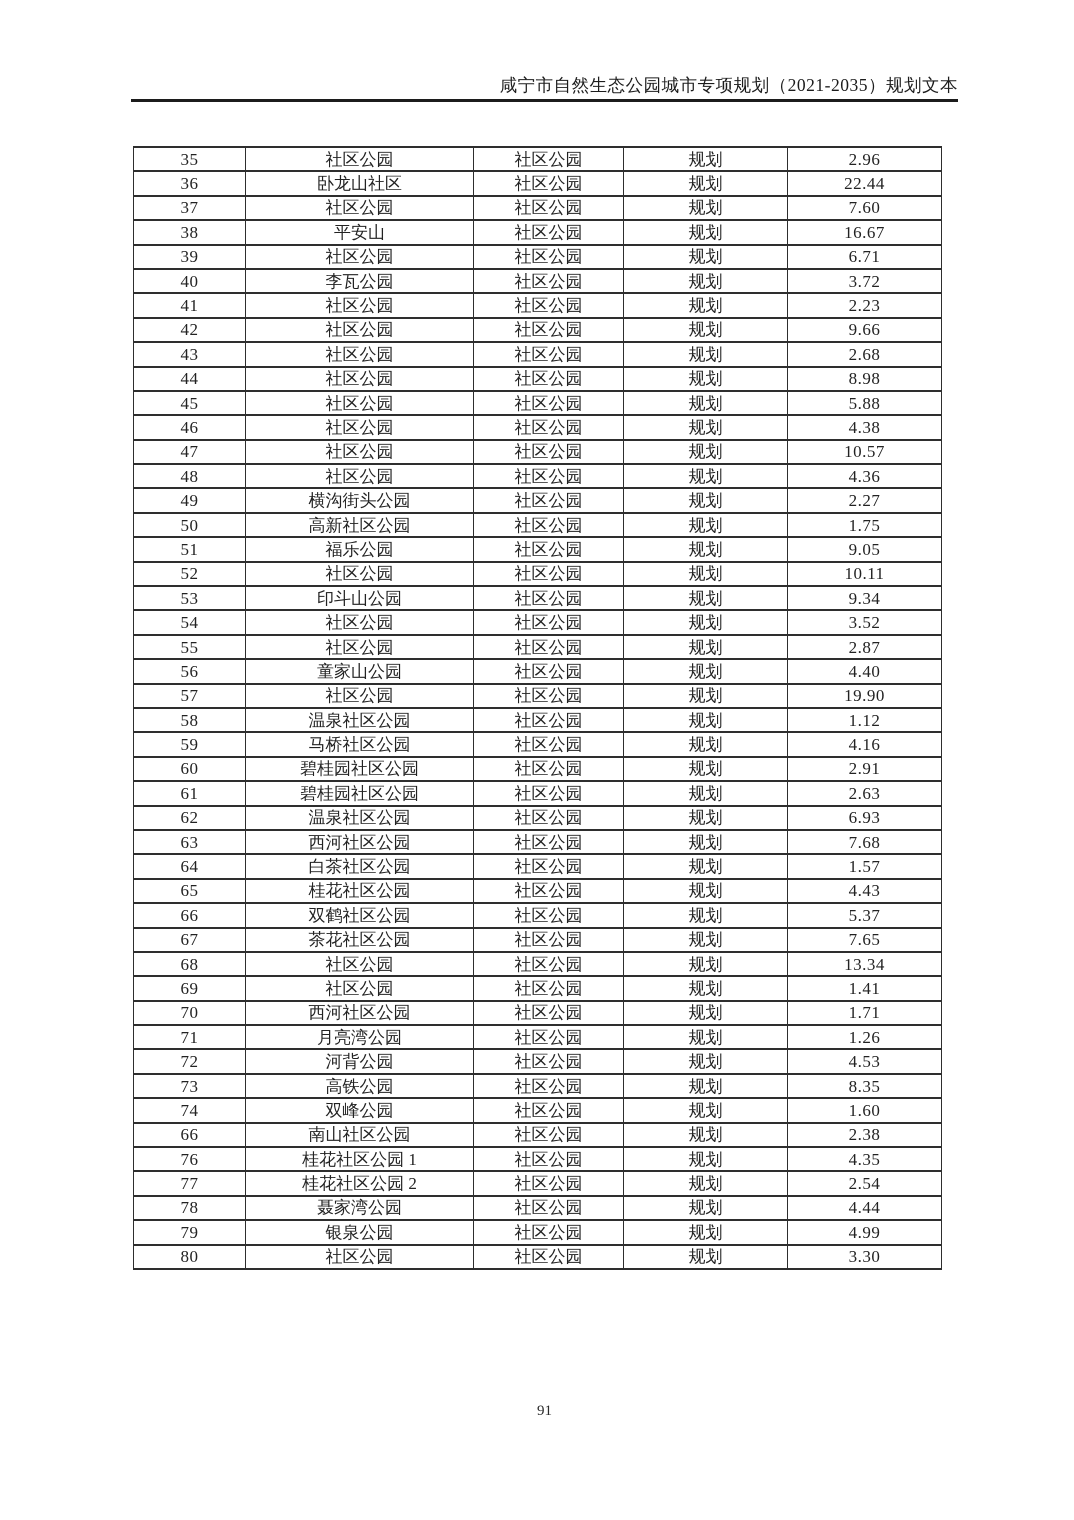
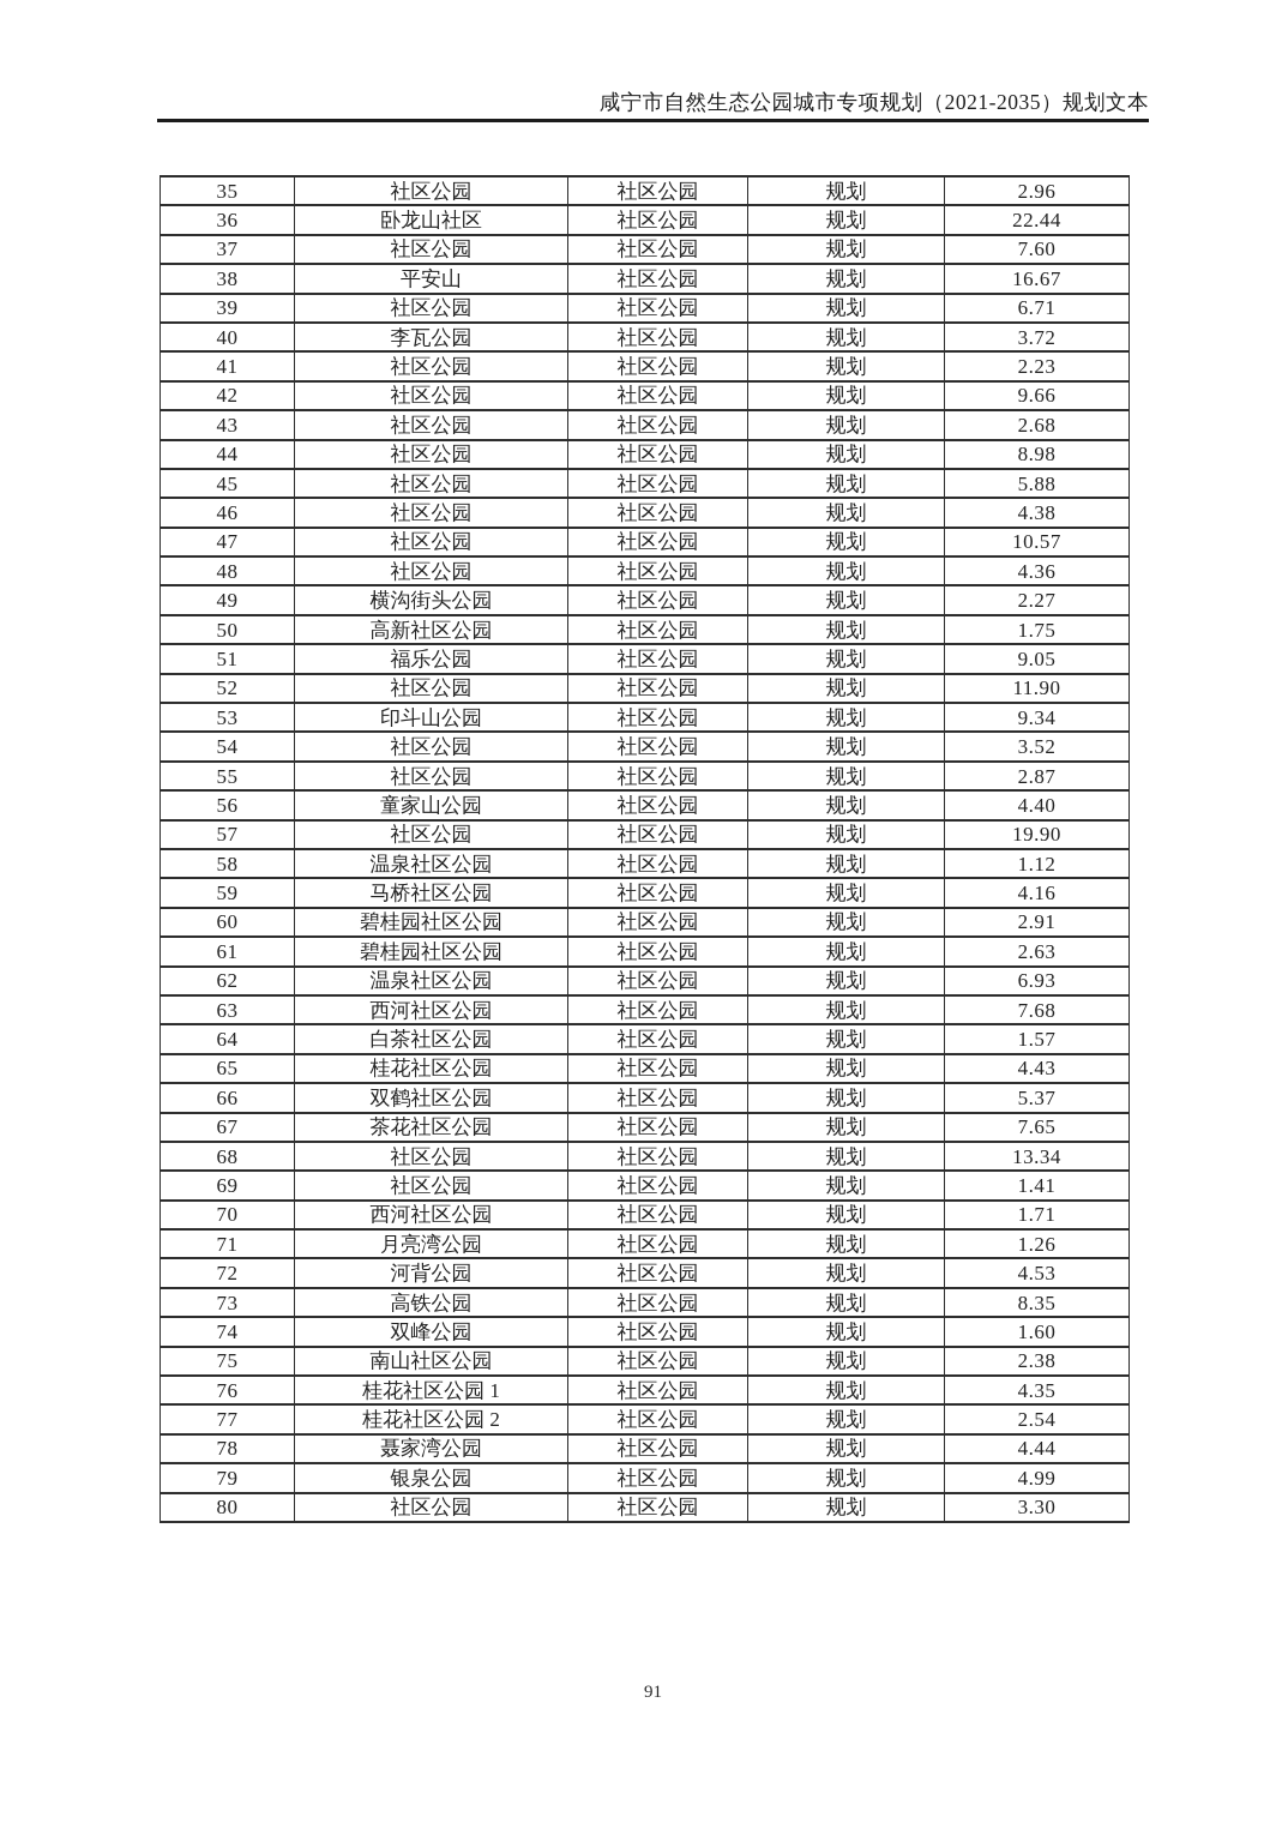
  咸宁市自然生态公园城市专项规划（2021-2035）规划文本
  35	社区公园	社区公园	规划	2.96
  36	卧龙山社区	社区公园	规划	22.44
  37	社区公园	社区公园	规划	7.60
  38	平安山	社区公园	规划	16.67
  39	社区公园	社区公园	规划	6.71
  40	李瓦公园	社区公园	规划	3.72
  41	社区公园	社区公园	规划	2.23
  42	社区公园	社区公园	规划	9.66
  43	社区公园	社区公园	规划	2.68
  44	社区公园	社区公园	规划	8.98
  45	社区公园	社区公园	规划	5.88
  46	社区公园	社区公园	规划	4.38
  47	社区公园	社区公园	规划	10.57
  48	社区公园	社区公园	规划	4.36
  49	横沟街头公园	社区公园	规划	2.27
  50	高新社区公园	社区公园	规划	1.75
  51	福乐公园	社区公园	规划	9.05
- 52	社区公园	社区公园	规划	10.11
+ 52	社区公园	社区公园	规划	11.90
  53	印斗山公园	社区公园	规划	9.34
  54	社区公园	社区公园	规划	3.52
  55	社区公园	社区公园	规划	2.87
  56	童家山公园	社区公园	规划	4.40
  57	社区公园	社区公园	规划	19.90
  58	温泉社区公园	社区公园	规划	1.12
  59	马桥社区公园	社区公园	规划	4.16
  60	碧桂园社区公园	社区公园	规划	2.91
  61	碧桂园社区公园	社区公园	规划	2.63
  62	温泉社区公园	社区公园	规划	6.93
  63	西河社区公园	社区公园	规划	7.68
  64	白茶社区公园	社区公园	规划	1.57
  65	桂花社区公园	社区公园	规划	4.43
  66	双鹤社区公园	社区公园	规划	5.37
  67	茶花社区公园	社区公园	规划	7.65
  68	社区公园	社区公园	规划	13.34
  69	社区公园	社区公园	规划	1.41
  70	西河社区公园	社区公园	规划	1.71
  71	月亮湾公园	社区公园	规划	1.26
  72	河背公园	社区公园	规划	4.53
  73	高铁公园	社区公园	规划	8.35
  74	双峰公园	社区公园	规划	1.60
- 66	南山社区公园	社区公园	规划	2.38
+ 75	南山社区公园	社区公园	规划	2.38
  76	桂花社区公园 1	社区公园	规划	4.35
  77	桂花社区公园 2	社区公园	规划	2.54
  78	聂家湾公园	社区公园	规划	4.44
  79	银泉公园	社区公园	规划	4.99
  80	社区公园	社区公园	规划	3.30
  91
